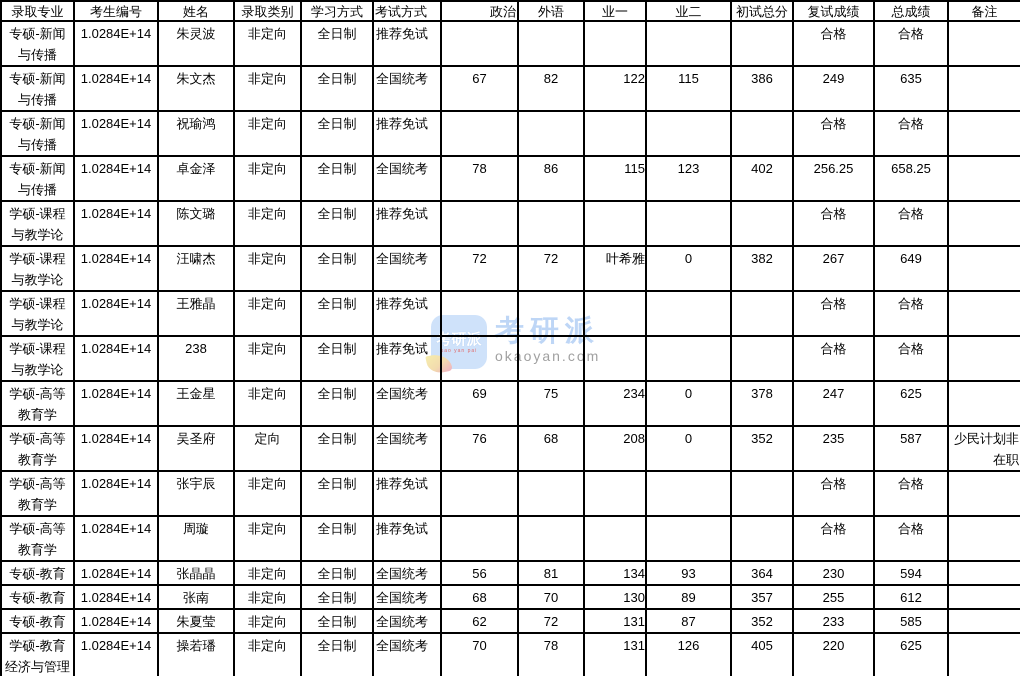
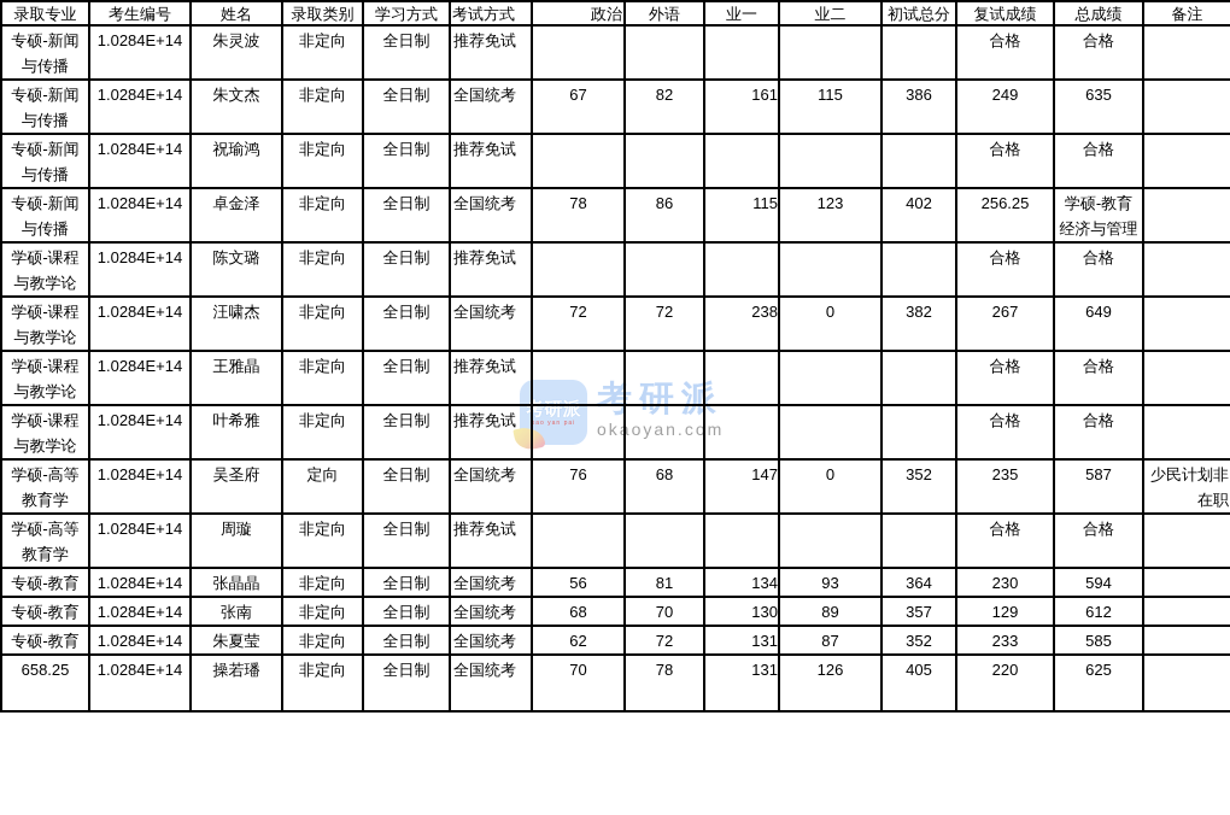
  考研派
  考研派
  okaoyan.com
  录取专业	考生编号	姓名	录取类别	学习方式	考试方式	政治	外语	业一	业二	初试总分	复试成绩	总成绩	备注
  专硕-新闻与传播	1.0284E+14	朱灵波	非定向	全日制	推荐免试						合格	合格
- 专硕-新闻与传播	1.0284E+14	朱文杰	非定向	全日制	全国统考	67	82	122	115	386	249	635
+ 专硕-新闻与传播	1.0284E+14	朱文杰	非定向	全日制	全国统考	67	82	161	115	386	249	635
  专硕-新闻与传播	1.0284E+14	祝瑜鸿	非定向	全日制	推荐免试						合格	合格
- 专硕-新闻与传播	1.0284E+14	卓金泽	非定向	全日制	全国统考	78	86	115	123	402	256.25	658.25
+ 专硕-新闻与传播	1.0284E+14	卓金泽	非定向	全日制	全国统考	78	86	115	123	402	256.25	学硕-教育经济与管理
  学硕-课程与教学论	1.0284E+14	陈文璐	非定向	全日制	推荐免试						合格	合格
- 学硕-课程与教学论	1.0284E+14	汪啸杰	非定向	全日制	全国统考	72	72	叶希雅	0	382	267	649
+ 学硕-课程与教学论	1.0284E+14	汪啸杰	非定向	全日制	全国统考	72	72	238	0	382	267	649
  学硕-课程与教学论	1.0284E+14	王雅晶	非定向	全日制	推荐免试						合格	合格
- 学硕-课程与教学论	1.0284E+14	238	非定向	全日制	推荐免试						合格	合格
+ 学硕-课程与教学论	1.0284E+14	叶希雅	非定向	全日制	推荐免试						合格	合格
- 学硕-高等教育学	1.0284E+14	王金星	非定向	全日制	全国统考	69	75	234	0	378	247	625
- 学硕-高等教育学	1.0284E+14	吴圣府	定向	全日制	全国统考	76	68	208	0	352	235	587	少民计划非在职
+ 学硕-高等教育学	1.0284E+14	吴圣府	定向	全日制	全国统考	76	68	147	0	352	235	587	少民计划非在职
- 学硕-高等教育学	1.0284E+14	张宇辰	非定向	全日制	推荐免试						合格	合格
  学硕-高等教育学	1.0284E+14	周璇	非定向	全日制	推荐免试						合格	合格
  专硕-教育	1.0284E+14	张晶晶	非定向	全日制	全国统考	56	81	134	93	364	230	594
- 专硕-教育	1.0284E+14	张南	非定向	全日制	全国统考	68	70	130	89	357	255	612
+ 专硕-教育	1.0284E+14	张南	非定向	全日制	全国统考	68	70	130	89	357	129	612
  专硕-教育	1.0284E+14	朱夏莹	非定向	全日制	全国统考	62	72	131	87	352	233	585
- 学硕-教育经济与管理	1.0284E+14	操若璠	非定向	全日制	全国统考	70	78	131	126	405	220	625
+ 658.25	1.0284E+14	操若璠	非定向	全日制	全国统考	70	78	131	126	405	220	625
